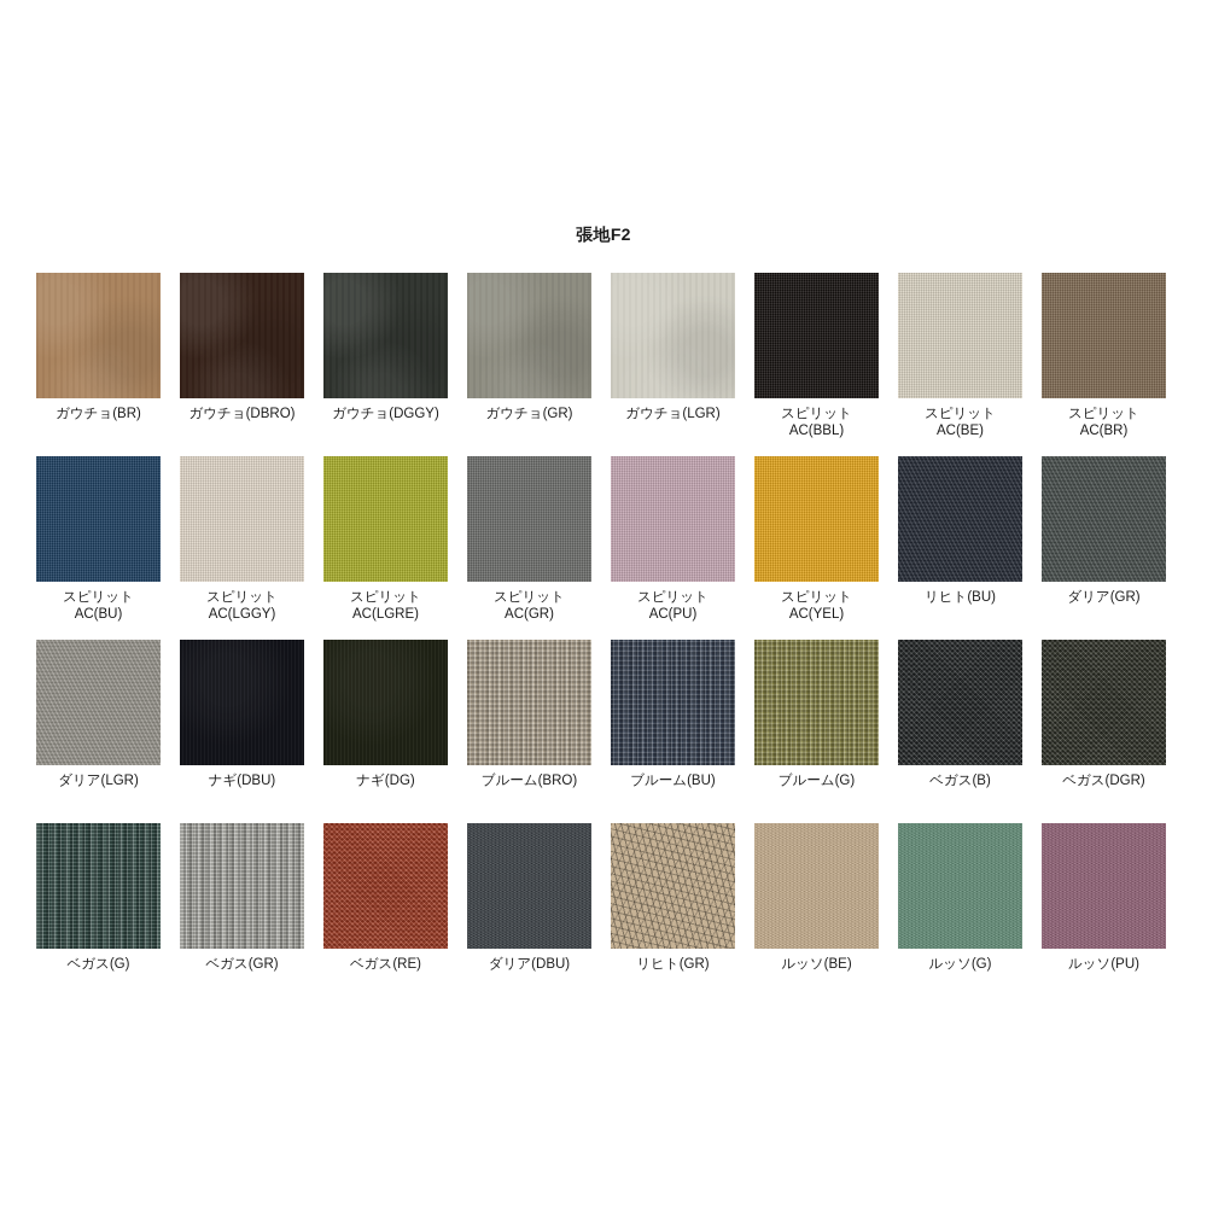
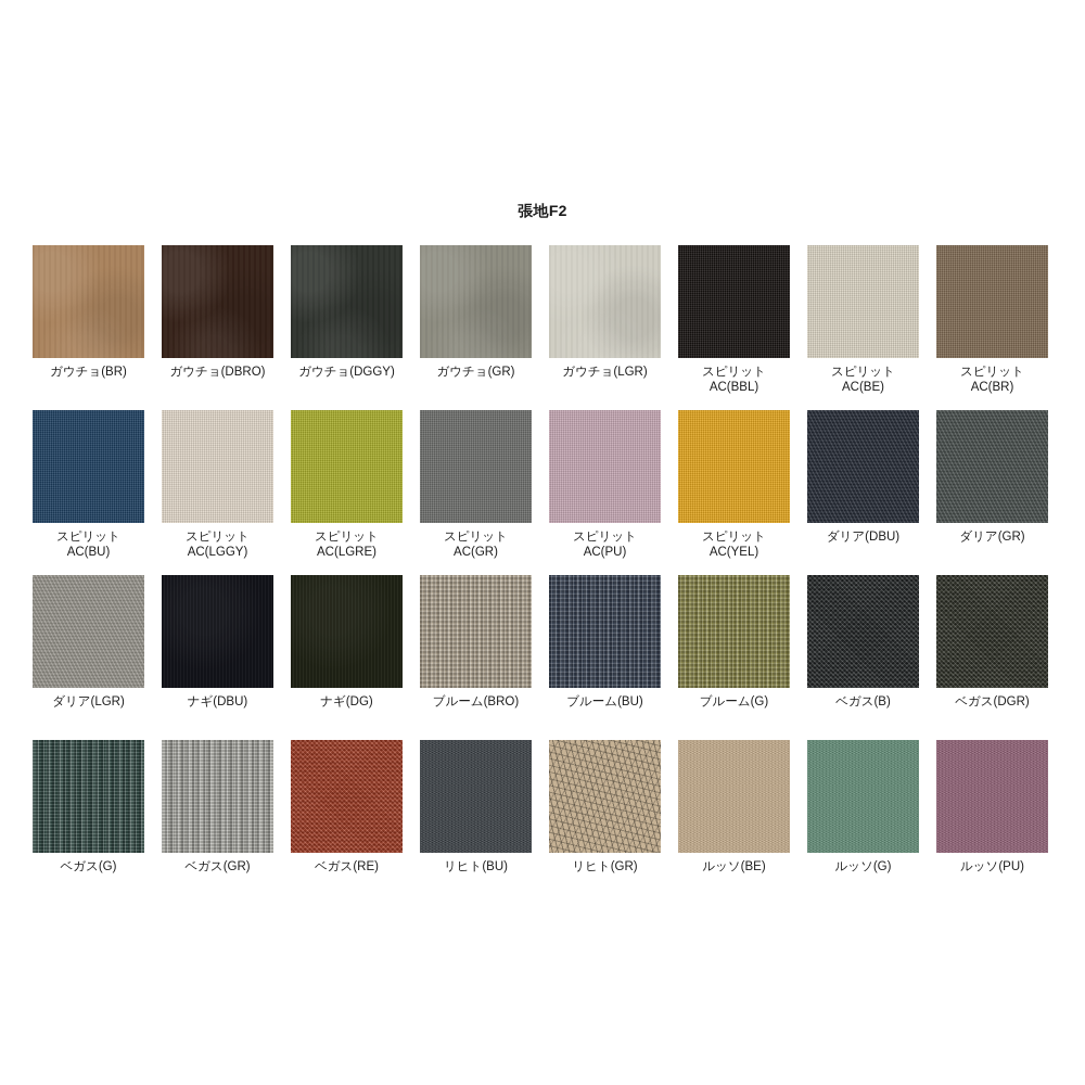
  張地F2
  ガウチョ(BR)
  ガウチョ(DBRO)
  ガウチョ(DGGY)
  ガウチョ(GR)
  ガウチョ(LGR)
  スピリット
  AC(BBL)
  スピリット
  AC(BE)
  スピリット
  AC(BR)
  スピリット
  AC(BU)
  スピリット
  AC(LGGY)
  スピリット
  AC(LGRE)
  スピリット
  AC(GR)
  スピリット
  AC(PU)
  スピリット
  AC(YEL)
- リヒト(BU)
+ ダリア(DBU)
  ダリア(GR)
  ダリア(LGR)
  ナギ(DBU)
  ナギ(DG)
  ブルーム(BRO)
  ブルーム(BU)
  ブルーム(G)
  ベガス(B)
  ベガス(DGR)
  ベガス(G)
  ベガス(GR)
  ベガス(RE)
- ダリア(DBU)
+ リヒト(BU)
  リヒト(GR)
  ルッソ(BE)
  ルッソ(G)
  ルッソ(PU)
